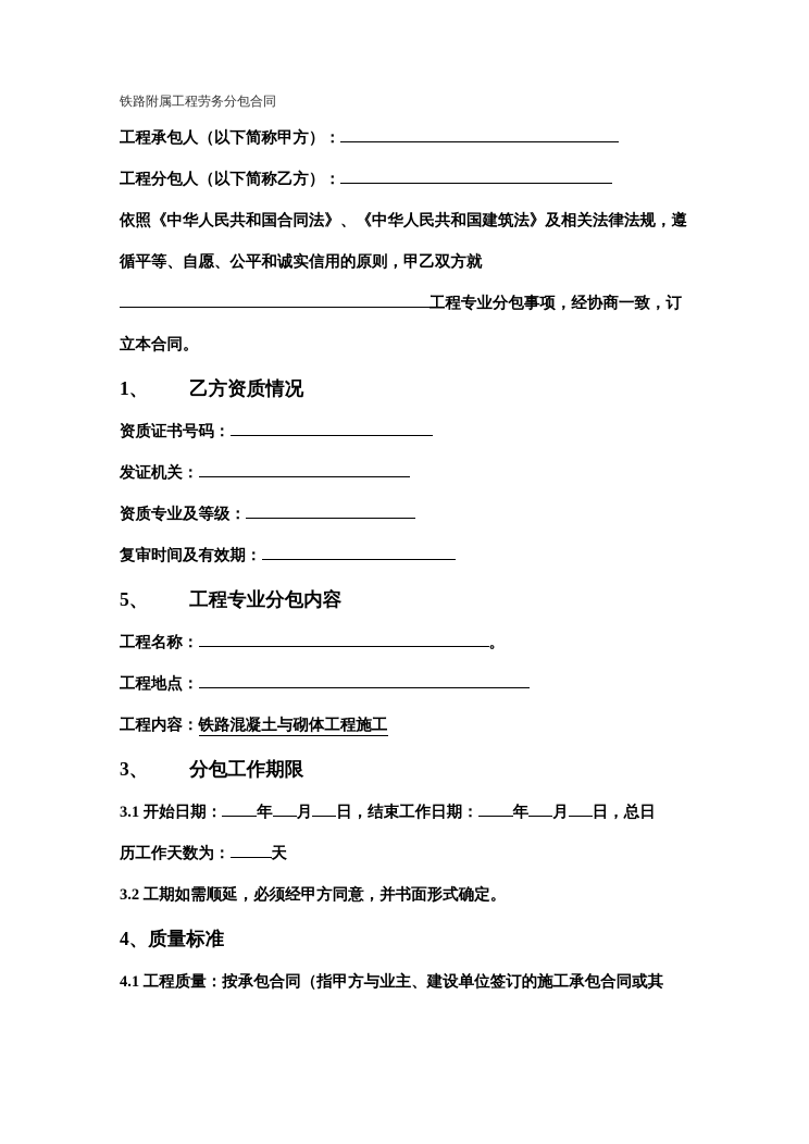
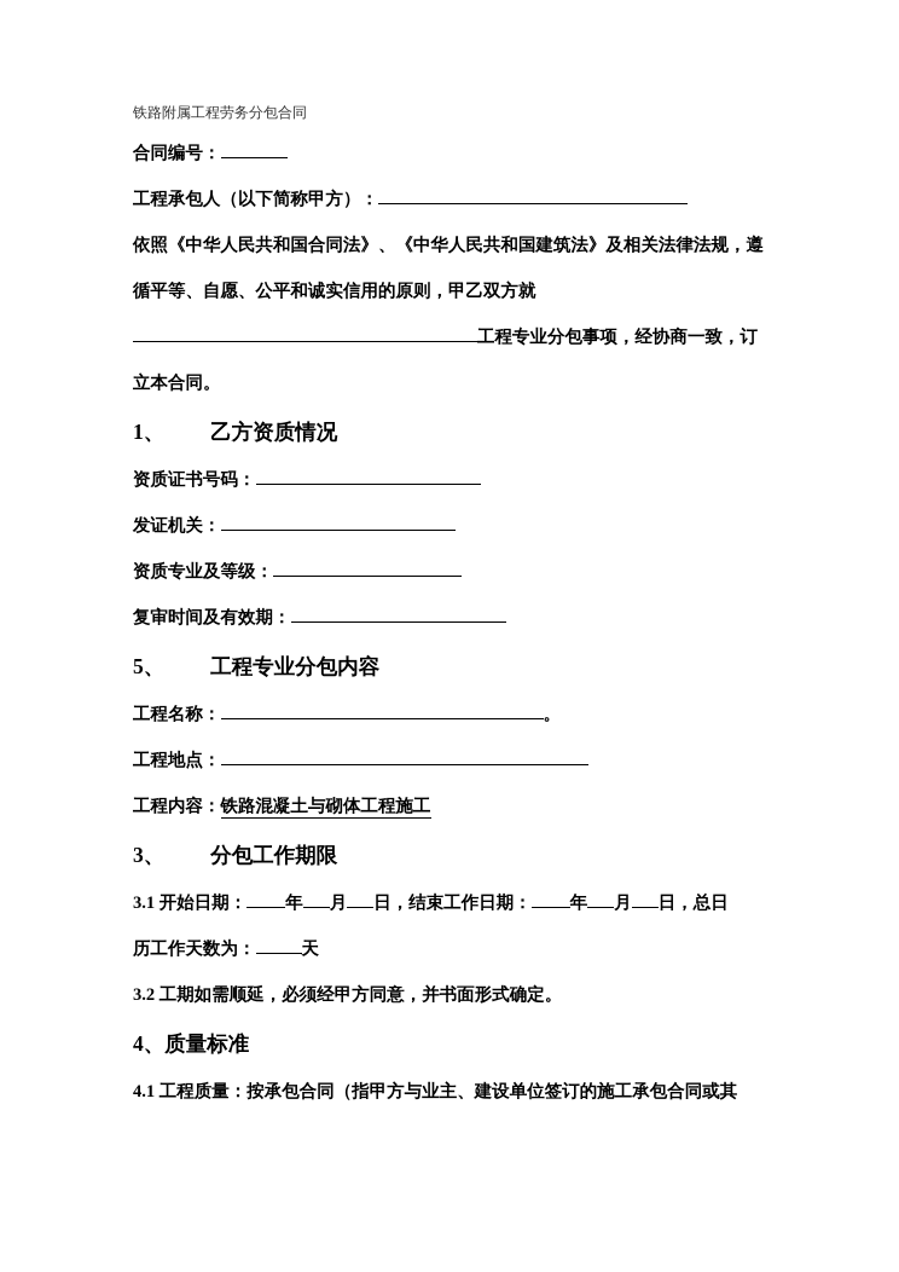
  铁路附属工程劳务分包合同
+ 合同编号：
  工程承包人（以下简称甲方）：
- 工程分包人（以下简称乙方）：
  依照《中华人民共和国合同法》、《中华人民共和国建筑法》及相关法律法规，遵
  循平等、自愿、公平和诚实信用的原则，甲乙双方就
  工程专业分包事项，经协商一致，订
  立本合同。
  1、 乙方资质情况
  资质证书号码：
  发证机关：
  资质专业及等级：
  复审时间及有效期：
  5、 工程专业分包内容
  工程名称： 。
  工程地点：
  工程内容：铁路混凝土与砌体工程施工
  3、 分包工作期限
  3.1 开始日期： 年 月 日，结束工作日期： 年 月 日，总日
  历工作天数为： 天
  3.2 工期如需顺延，必须经甲方同意，并书面形式确定。
  4、质量标准
  4.1 工程质量：按承包合同（指甲方与业主、建设单位签订的施工承包合同或其
